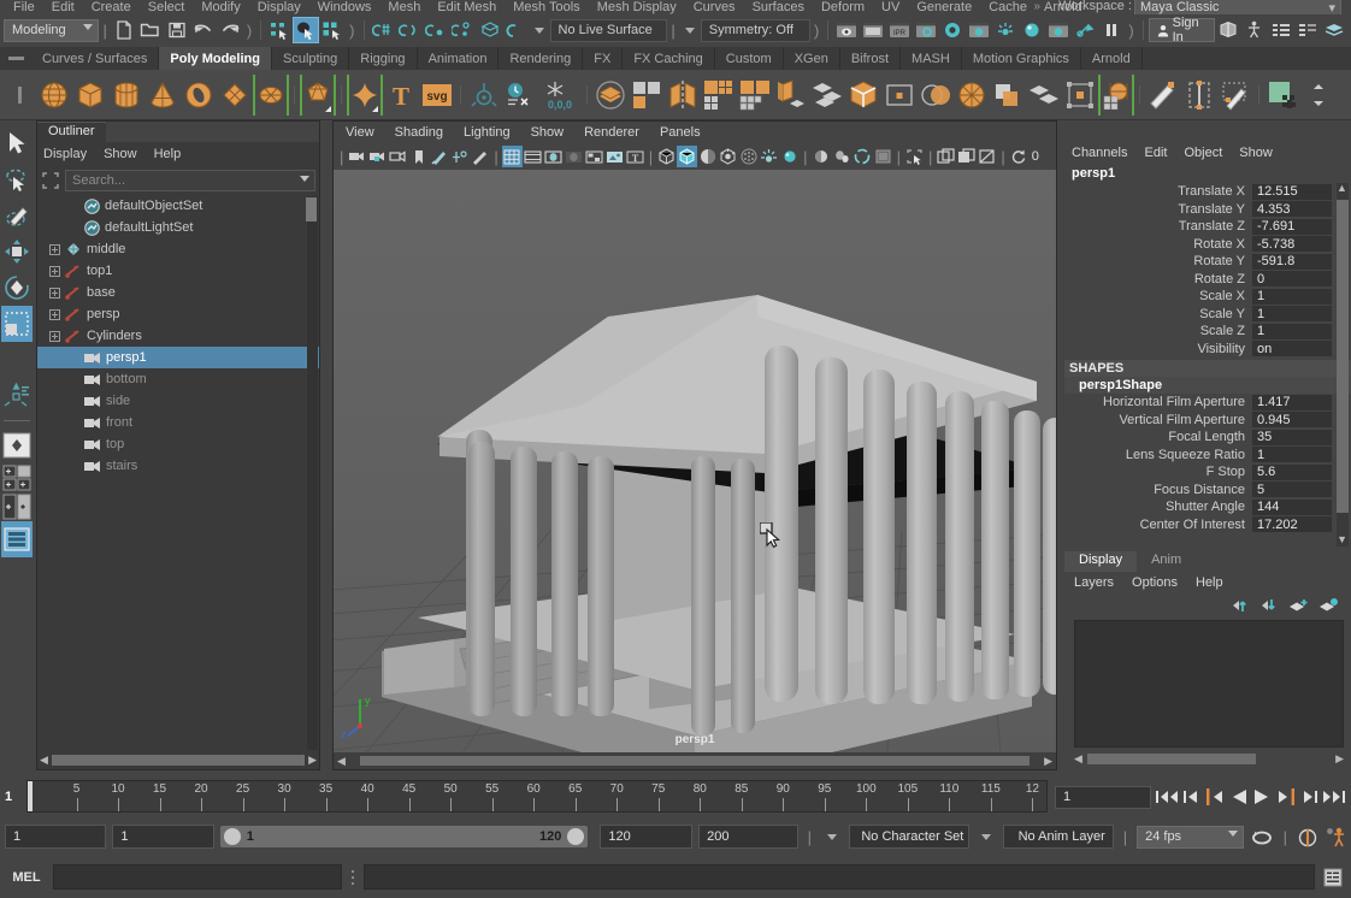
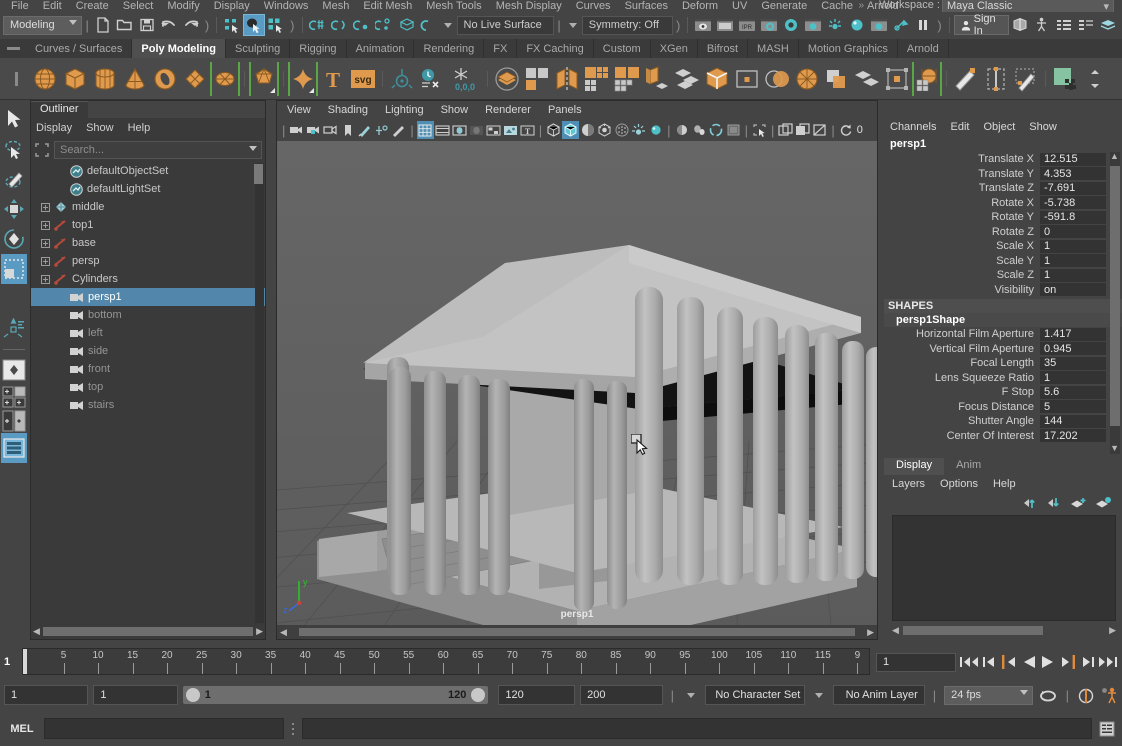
  File
  Edit
  Create
  Select
  Modify
  Display
  Windows
  Mesh
  Edit Mesh
  Mesh Tools
  Mesh Display
  Curves
  Surfaces
  Deform
  UV
  Generate
  Cache
  Arnold
  »
  Workspace :
  Maya Classic
  ▾
  Modeling
  |
  )
  )
  No Live Surface
  |
  Symmetry: Off
  )
  )
  Sign In
  Curves / Surfaces
  Poly Modeling
  Sculpting
  Rigging
  Animation
  Rendering
  FX
  FX Caching
  Custom
  XGen
  Bifrost
  MASH
  Motion Graphics
  Arnold
  T
  svg
  0,0,0
  Outliner
  Display
  Show
  Help
  Search...
  defaultObjectSet
  defaultLightSet
  middle
  top1
  base
  persp
  Cylinders
  persp1
  bottom
+ left
  side
  front
  top
  stairs
  ◀
  ▶
  View
  Shading
  Lighting
  Show
  Renderer
  Panels
  |
  |
  T
  |
  |
  |
  |
  |
  0
  y
  z
  persp1
  ◀
  ▶
  Channels
  Edit
  Object
  Show
  persp1
  Translate X
  12.515
  Translate Y
  4.353
  Translate Z
  -7.691
  Rotate X
  -5.738
  Rotate Y
  -591.8
  Rotate Z
  0
  Scale X
  1
  Scale Y
  1
  Scale Z
  1
  Visibility
  on
  SHAPES
  persp1Shape
  Horizontal Film Aperture
  1.417
  Vertical Film Aperture
  0.945
  Focal Length
  35
  Lens Squeeze Ratio
  1
  F Stop
  5.6
  Focus Distance
  5
  Shutter Angle
  144
  Center Of Interest
  17.202
  ▲
  ▼
  Display
  Anim
  Layers
  Options
  Help
  ◀
  ▶
  1
  5
  10
  15
  20
  25
  30
  35
  40
  45
  50
  55
  60
  65
  70
  75
  80
  85
  90
  95
  100
  105
  110
  115
- 12
+ 9
  1
  1
  1
  1
  120
  120
  200
  |
  No Character Set
  No Anim Layer
  |
  24 fps
  |
  MEL
